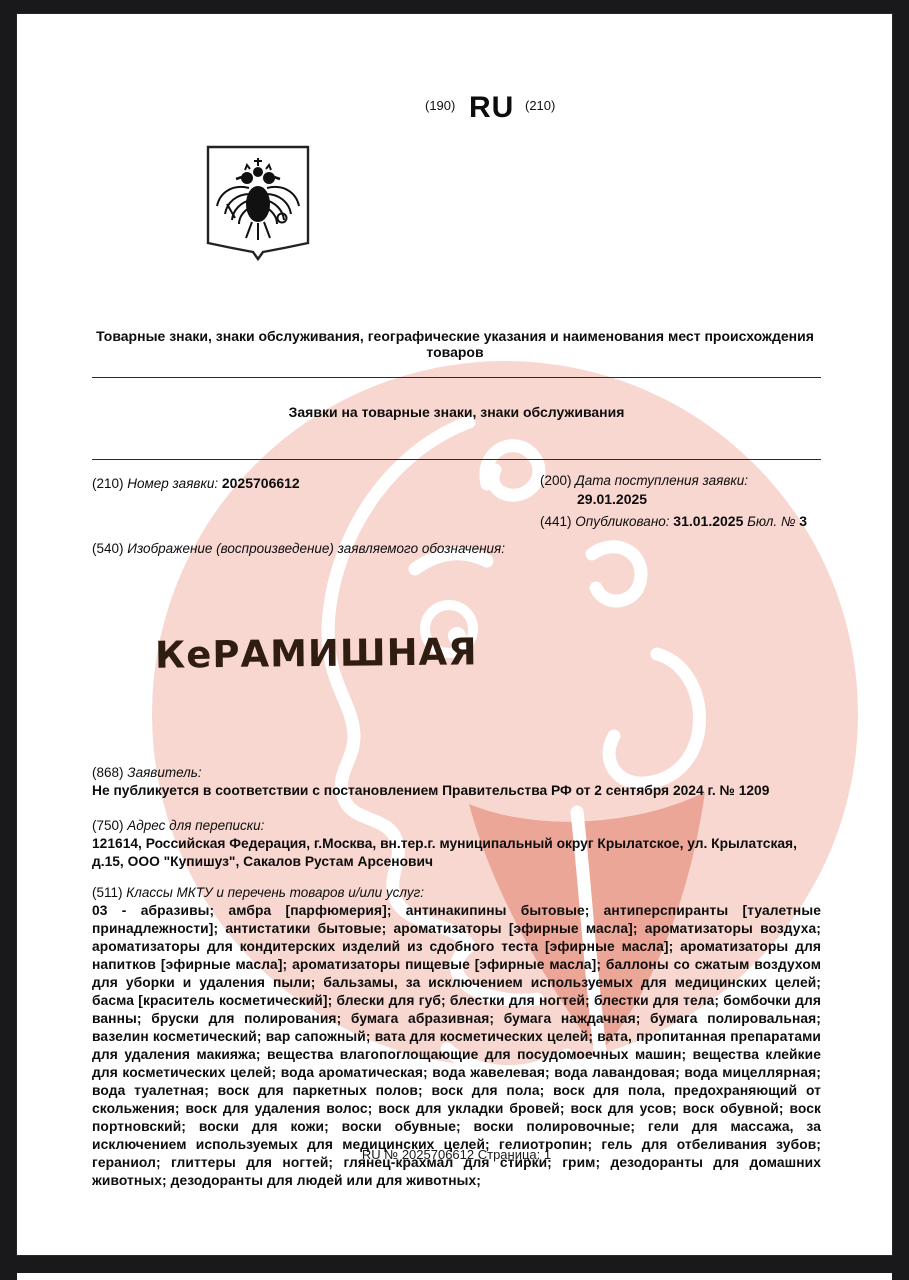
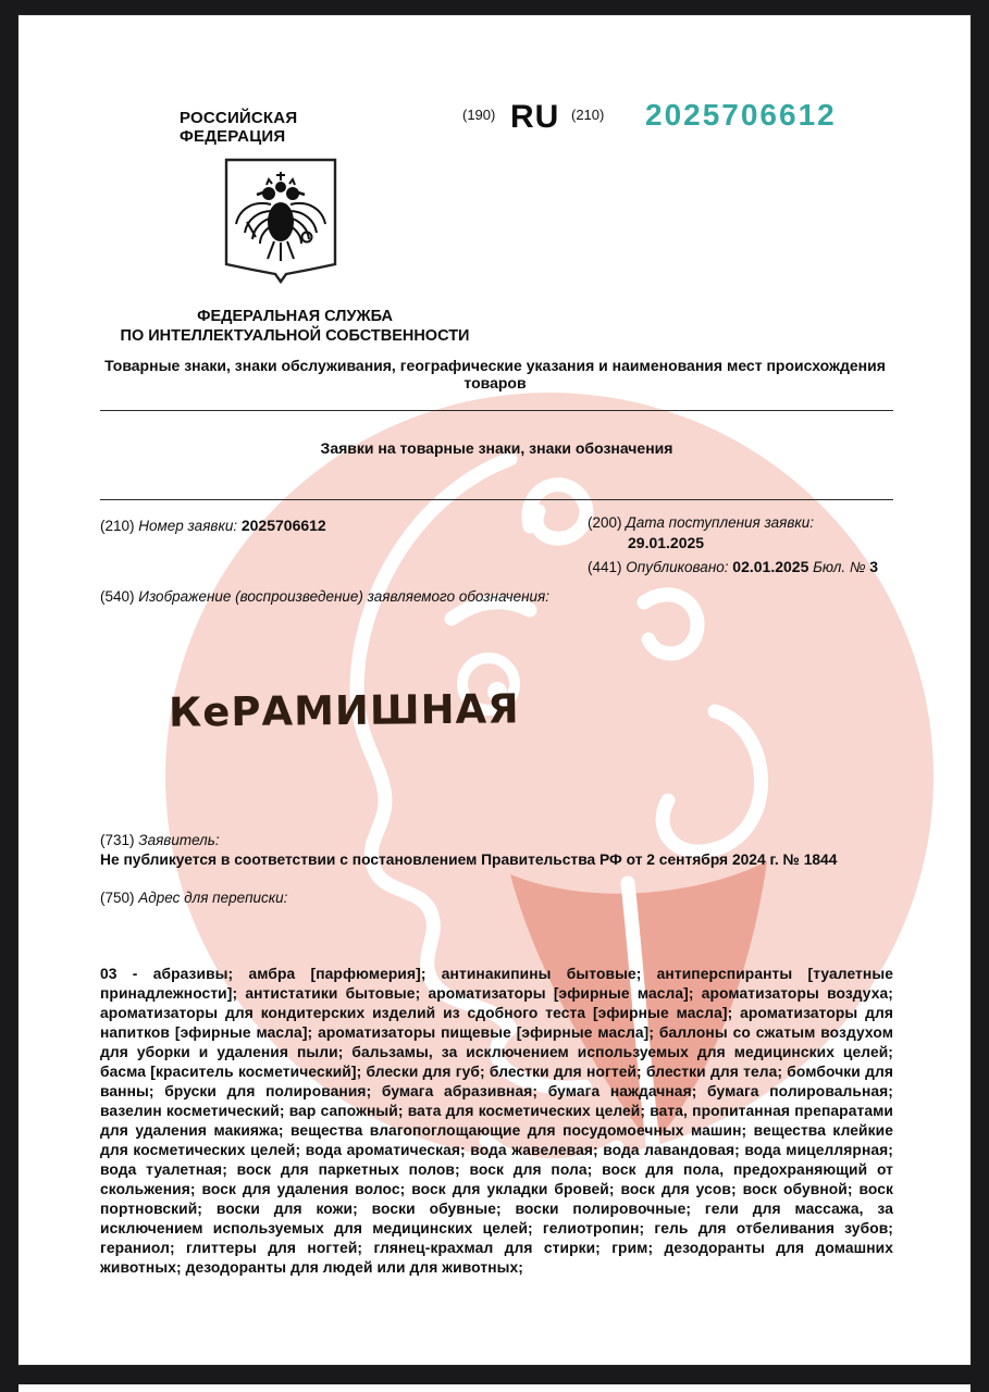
+ РОССИЙСКАЯ ФЕДЕРАЦИЯ
  (190)
  RU
  (210)
+ 2025706612
+ ФЕДЕРАЛЬНАЯ СЛУЖБА
+ ПО ИНТЕЛЛЕКТУАЛЬНОЙ СОБСТВЕННОСТИ
  Товарные знаки, знаки обслуживания, географические указания и наименования мест происхождения товаров
- Заявки на товарные знаки, знаки обслуживания
+ Заявки на товарные знаки, знаки обозначения
  (210) Номер заявки: 2025706612
  (200) Дата поступления заявки:
  29.01.2025
- (441) Опубликовано: 31.01.2025 Бюл. № 3
+ (441) Опубликовано: 02.01.2025 Бюл. № 3
  (540) Изображение (воспроизведение) заявляемого обозначения:
  КеРАМИШНАЯ
- (868) Заявитель:
+ (731) Заявитель:
- Не публикуется в соответствии с постановлением Правительства РФ от 2 сентября 2024 г. № 1209
+ Не публикуется в соответствии с постановлением Правительства РФ от 2 сентября 2024 г. № 1844
  (750) Адрес для переписки:
- 121614, Российская Федерация, г.Москва, вн.тер.г. муниципальный округ Крылатское, ул. Крылатская, д.15, ООО "Купишуз", Сакалов Рустам Арсенович
- (511) Классы МКТУ и перечень товаров и/или услуг:
  03 - абразивы; амбра [парфюмерия]; антинакипины бытовые; антиперспиранты [туалетные принадлежности]; антистатики бытовые; ароматизаторы [эфирные масла]; ароматизаторы воздуха; ароматизаторы для кондитерских изделий из сдобного теста [эфирные масла]; ароматизаторы для напитков [эфирные масла]; ароматизаторы пищевые [эфирные масла]; баллоны со сжатым воздухом для уборки и удаления пыли; бальзамы, за исключением используемых для медицинских целей; басма [краситель косметический]; блески для губ; блестки для ногтей; блестки для тела; бомбочки для ванны; бруски для полирования; бумага абразивная; бумага наждачная; бумага полировальная; вазелин косметический; вар сапожный; вата для косметических целей; вата, пропитанная препаратами для удаления макияжа; вещества влагопоглощающие для посудомоечных машин; вещества клейкие для косметических целей; вода ароматическая; вода жавелевая; вода лавандовая; вода мицеллярная; вода туалетная; воск для паркетных полов; воск для пола; воск для пола, предохраняющий от скольжения; воск для удаления волос; воск для укладки бровей; воск для усов; воск обувной; воск портновский; воски для кожи; воски обувные; воски полировочные; гели для массажа, за исключением используемых для медицинских целей; гелиотропин; гель для отбеливания зубов; гераниол; глиттеры для ногтей; глянец-крахмал для стирки; грим; дезодоранты для домашних животных; дезодоранты для людей или для животных;
- RU № 2025706612 Страница: 1
